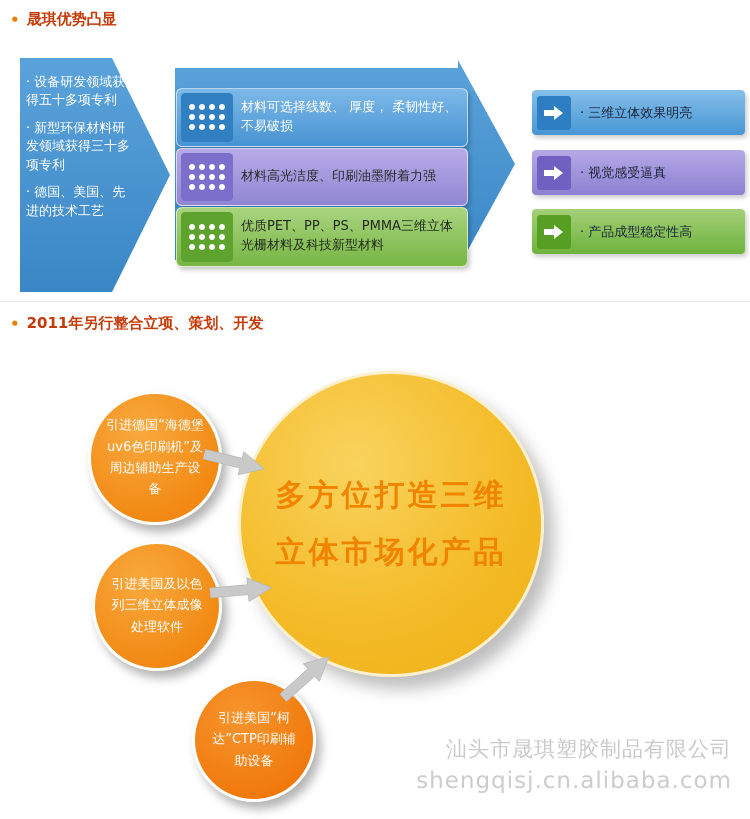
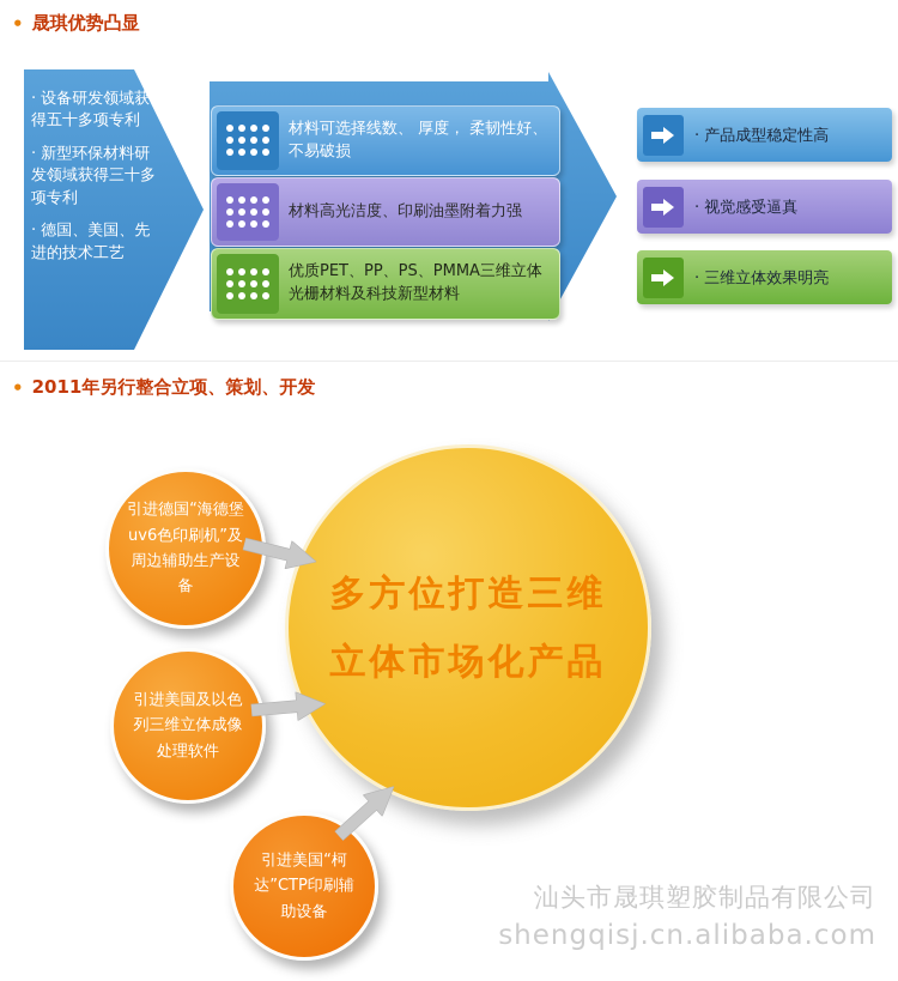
  •
  晟琪优势凸显
  · 设备研发领域获得五十多项专利
  · 新型环保材料研发领域获得三十多项专利
  · 德国、美国、先进的技术工艺
  材料可选择线数、 厚度， 柔韧性好、不易破损
  材料高光洁度、印刷油墨附着力强
  优质PET、PP、PS、PMMA三维立体光栅材料及科技新型材料
- · 三维立体效果明亮
+ · 产品成型稳定性高
  · 视觉感受逼真
- · 产品成型稳定性高
+ · 三维立体效果明亮
  •
  2011年另行整合立项、策划、开发
  多方位打造三维
  立体市场化产品
  引进德国“海德堡uv6色印刷机”及周边辅助生产设备
  引进美国及以色列三维立体成像处理软件
  引进美国“柯达”CTP印刷辅助设备
  汕头市晟琪塑胶制品有限公司
  shengqisj.cn.alibaba.com
